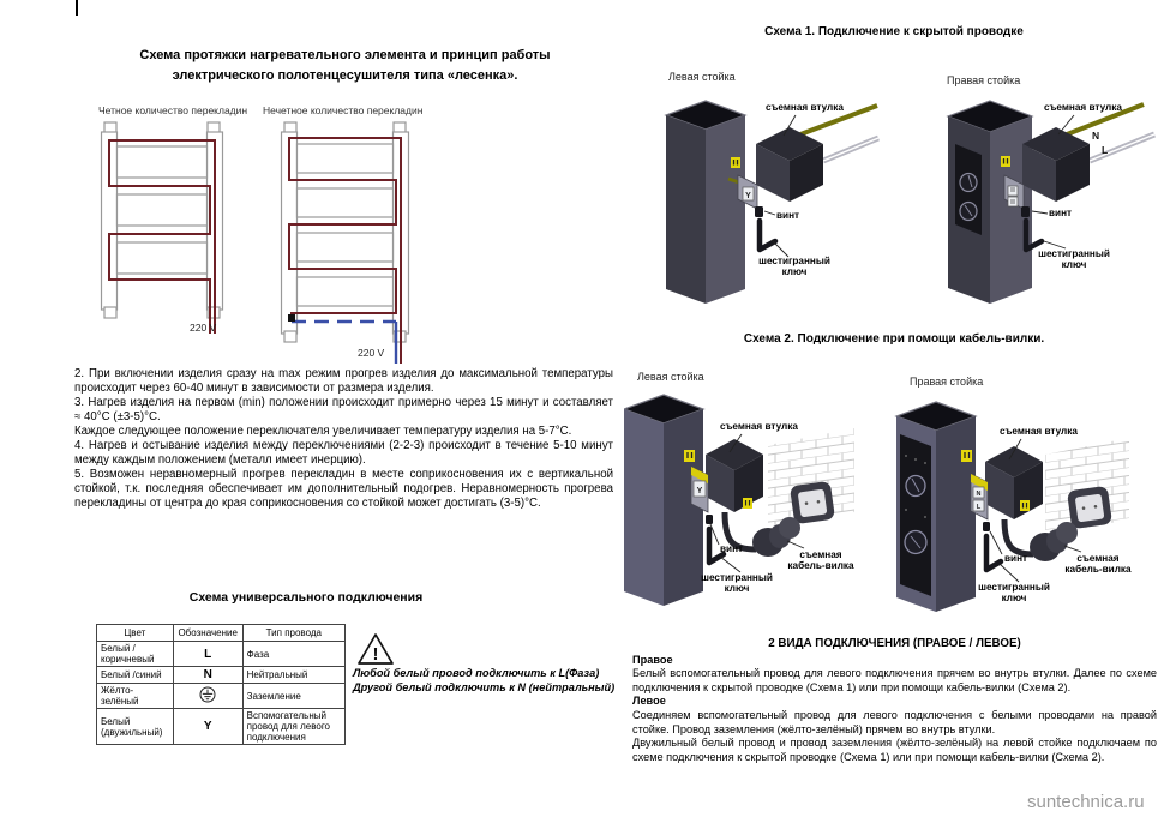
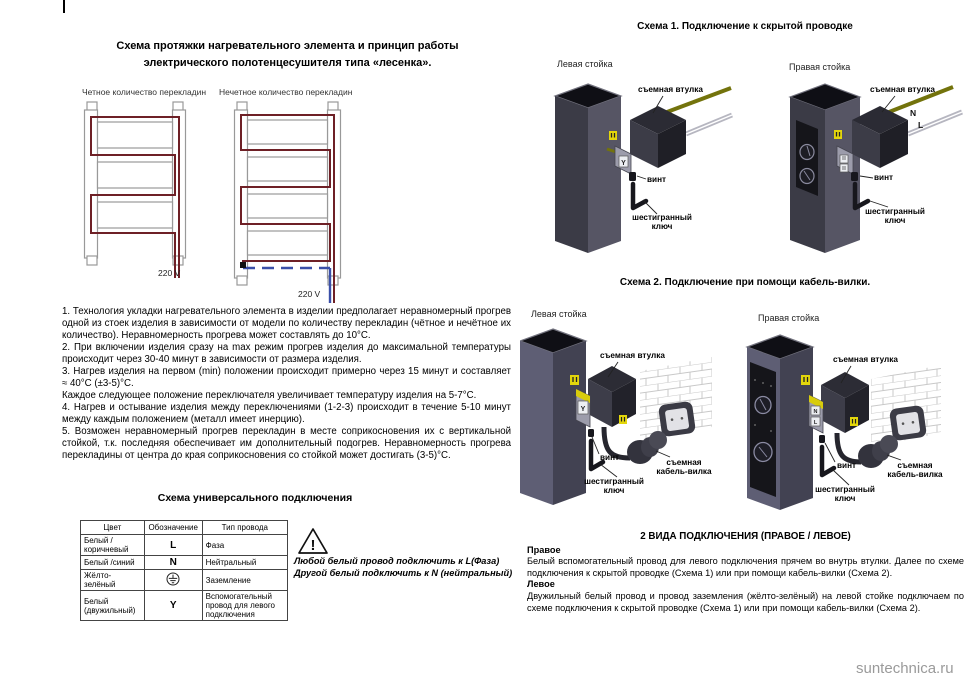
  Схема протяжки нагревательного элемента и принцип работы
  электрического полотенцесушителя типа «лесенка».
  Четное количество перекладин
  Нечетное количество перекладин
  220 V
  220 V
+ 1. Технология укладки нагревательного элемента в изделии предполагает неравномерный прогрев одной из стоек изделия в зависимости от модели по количеству перекладин (чётное и нечётное их количество). Неравномерность прогрева может составлять до 10°С.
- 2. При включении изделия сразу на max режим прогрев изделия до максимальной температуры происходит через 60-40 минут в зависимости от размера изделия.
+ 2. При включении изделия сразу на max режим прогрев изделия до максимальной температуры происходит через 30-40 минут в зависимости от размера изделия.
  3. Нагрев изделия на первом (min) положении происходит примерно через 15 минут и составляет ≈ 40°С (±3-5)°С.
  Каждое следующее положение переключателя увеличивает температуру изделия на 5-7°С.
- 4. Нагрев и остывание изделия между переключениями (2-2-3) происходит в течение 5-10 минут между каждым положением (металл имеет инерцию).
+ 4. Нагрев и остывание изделия между переключениями (1-2-3) происходит в течение 5-10 минут между каждым положением (металл имеет инерцию).
  5. Возможен неравномерный прогрев перекладин в месте соприкосновения их с вертикальной стойкой, т.к. последняя обеспечивает им дополнительный подогрев. Неравномерность прогрева перекладины от центра до края соприкосновения со стойкой может достигать (3-5)°С.
  Схема универсального подключения
  Цвет	Обозначение	Тип провода
  Белый /коричневый	L	Фаза
  Белый /синий	N	Нейтральный
  Жёлто-зелёный		Заземление
  Белый (двужильный)	Y	Вспомогательный провод для левого подключения
  !
  Любой белый провод подключить к L(Фаза)
  Другой белый подключить к N (нейтральный)
  Схема 1. Подключение к скрытой проводке
  Левая стойка
  Правая стойка
  съемная втулка
  винт
  шестигранный
  ключ
  N
  L
  съемная втулка
  винт
  шестигранный
  ключ
  Схема 2. Подключение при помощи кабель-вилки.
  Левая стойка
  Правая стойка
  съемная втулка
  винт
  шестигранный
  ключ
  съемная
  кабель-вилка
  съемная втулка
  винт
  шестигранный
  ключ
  съемная
  кабель-вилка
  2 ВИДА ПОДКЛЮЧЕНИЯ (ПРАВОЕ / ЛЕВОЕ)
  Правое
  Белый вспомогательный провод для левого подключения прячем во внутрь втулки. Далее по схеме подключения к скрытой проводке (Схема 1) или при помощи кабель-вилки (Схема 2).
  Левое
- Соединяем вспомогательный провод для левого подключения с белыми проводами на правой стойке. Провод заземления (жёлто-зелёный) прячем во внутрь втулки.
  Двужильный белый провод и провод заземления (жёлто-зелёный) на левой стойке подключаем по схеме подключения к скрытой проводке (Схема 1) или при помощи кабель-вилки (Схема 2).
  suntechnica.ru
